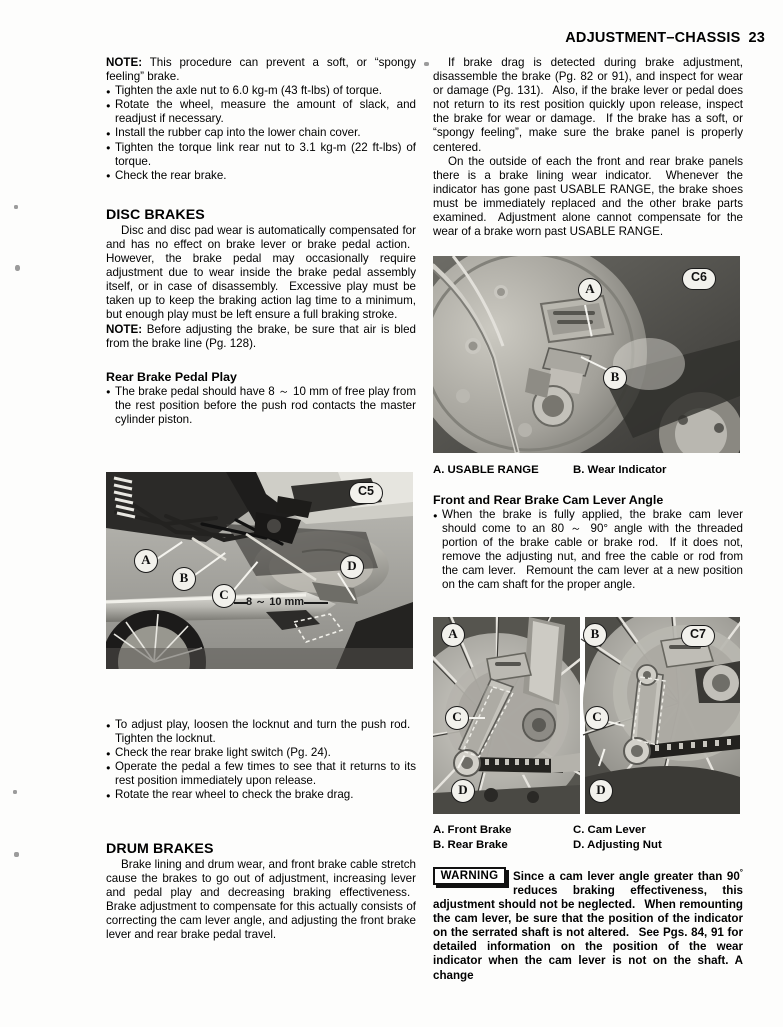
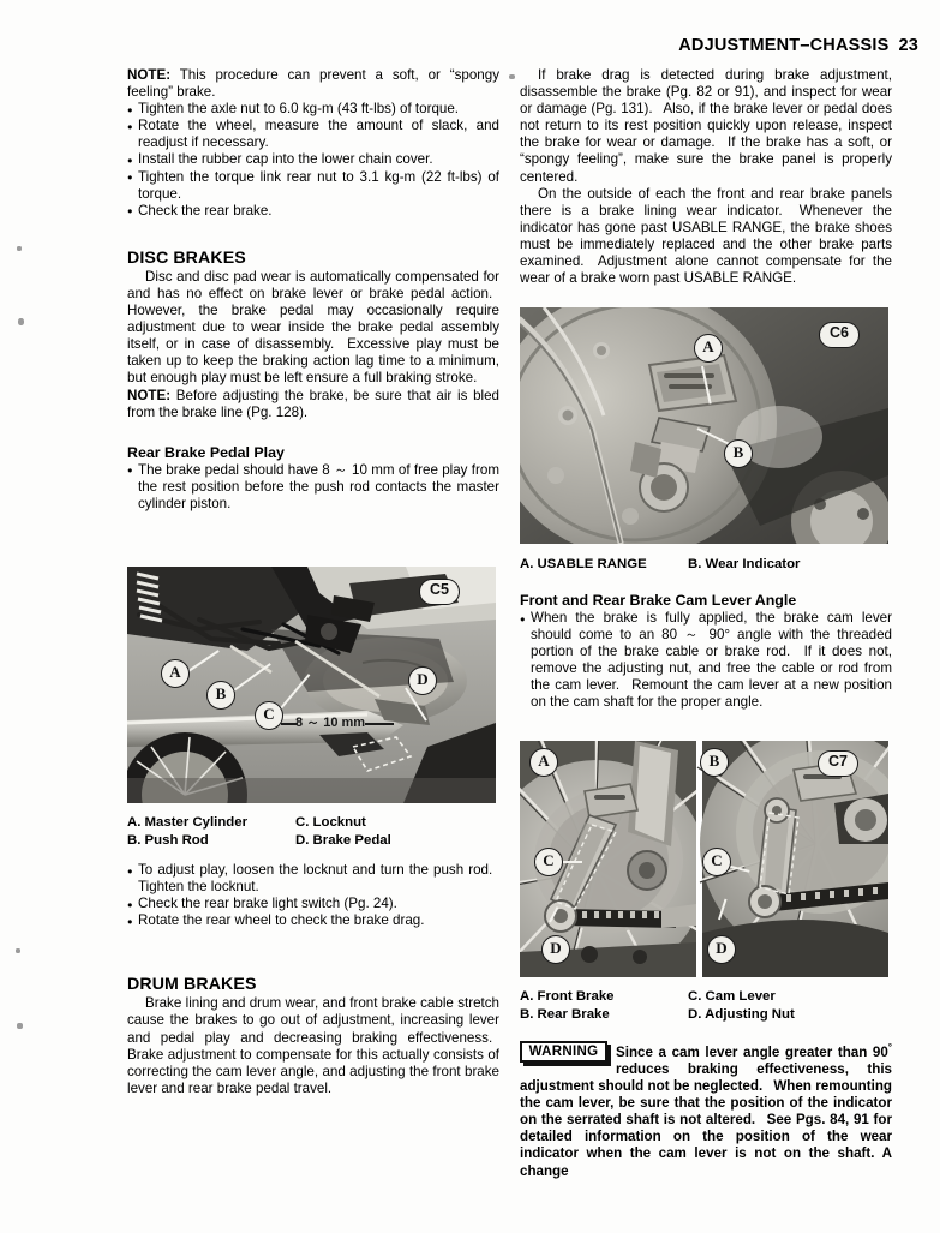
  ADJUSTMENT–CHASSIS 23
  NOTE: This procedure can prevent a soft, or “spongy feeling” brake.
  Tighten the axle nut to 6.0 kg-m (43 ft-lbs) of torque.
  Rotate the wheel, measure the amount of slack, and readjust if necessary.
  Install the rubber cap into the lower chain cover.
  Tighten the torque link rear nut to 3.1 kg-m (22 ft-lbs) of torque.
  Check the rear brake.
  DISC BRAKES
  Disc and disc pad wear is automatically compensated for and has no effect on brake lever or brake pedal action. However, the brake pedal may occasionally require adjustment due to wear inside the brake pedal assembly itself, or in case of disassembly. Excessive play must be taken up to keep the braking action lag time to a minimum, but enough play must be left ensure a full braking stroke.
  NOTE: Before adjusting the brake, be sure that air is bled from the brake line (Pg. 128).
  Rear Brake Pedal Play
  The brake pedal should have 8 ～ 10 mm of free play from the rest position before the push rod contacts the master cylinder piston.
  A
  B
  C
  D
  C5
  8 ～ 10 mm
+ A. Master Cylinder
+ C. Locknut
+ B. Push Rod
+ D. Brake Pedal
  To adjust play, loosen the locknut and turn the push rod. Tighten the locknut.
  Check the rear brake light switch (Pg. 24).
- Operate the pedal a few times to see that it returns to its rest position immediately upon release.
  Rotate the rear wheel to check the brake drag.
  DRUM BRAKES
  Brake lining and drum wear, and front brake cable stretch cause the brakes to go out of adjustment, increasing lever and pedal play and decreasing braking effectiveness. Brake adjustment to compensate for this actually consists of correcting the cam lever angle, and adjusting the front brake lever and rear brake pedal travel.
  If brake drag is detected during brake adjustment, disassemble the brake (Pg. 82 or 91), and inspect for wear or damage (Pg. 131). Also, if the brake lever or pedal does not return to its rest position quickly upon release, inspect the brake for wear or damage. If the brake has a soft, or “spongy feeling”, make sure the brake panel is properly centered.
  On the outside of each the front and rear brake panels there is a brake lining wear indicator. Whenever the indicator has gone past USABLE RANGE, the brake shoes must be immediately replaced and the other brake parts examined. Adjustment alone cannot compensate for the wear of a brake worn past USABLE RANGE.
  A
  B
  C6
  A. USABLE RANGE
  B. Wear Indicator
  Front and Rear Brake Cam Lever Angle
  When the brake is fully applied, the brake cam lever should come to an 80 ～ 90° angle with the threaded portion of the brake cable or brake rod. If it does not, remove the adjusting nut, and free the cable or rod from the cam lever. Remount the cam lever at a new position on the cam shaft for the proper angle.
  A
  C
  D
  B
  C
  D
  C7
  A. Front Brake
  C. Cam Lever
  B. Rear Brake
  D. Adjusting Nut
  WARNING
  Since a cam lever angle greater than 90° reduces braking effectiveness, this adjustment should not be neglected. When remounting the cam lever, be sure that the position of the indicator on the serrated shaft is not altered. See Pgs. 84, 91 for detailed information on the position of the wear indicator when the cam lever is not on the shaft. A change
